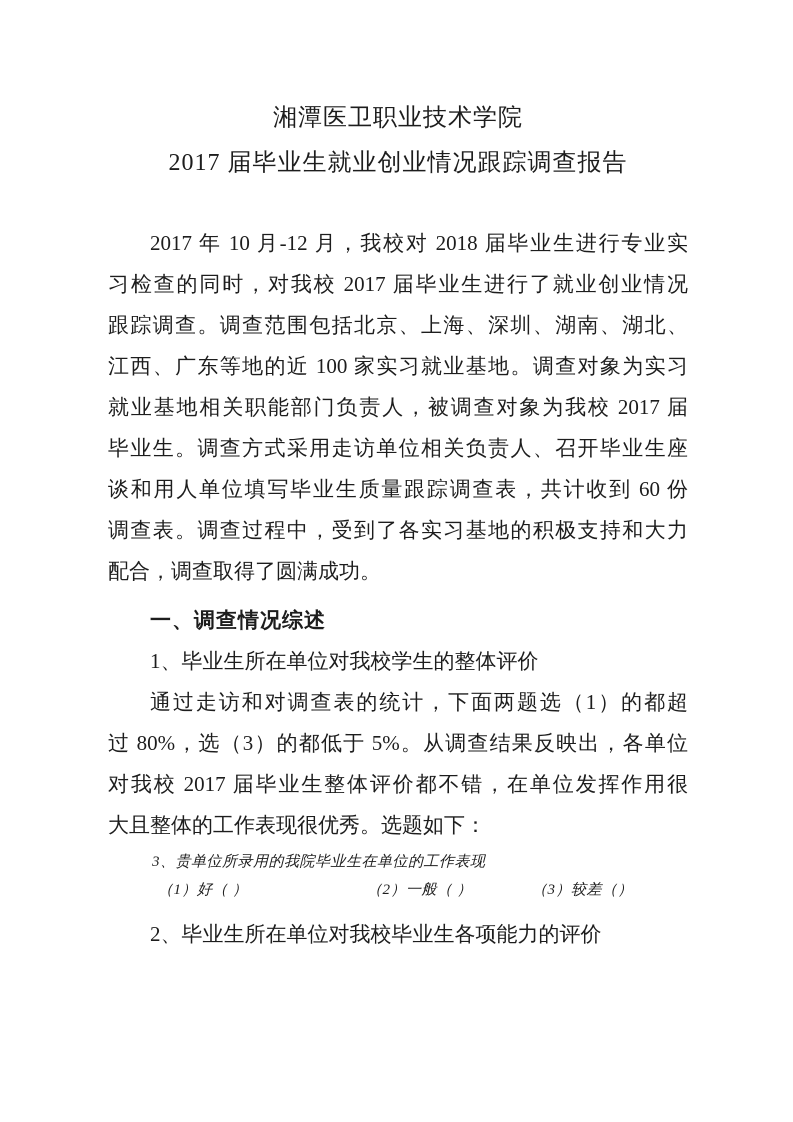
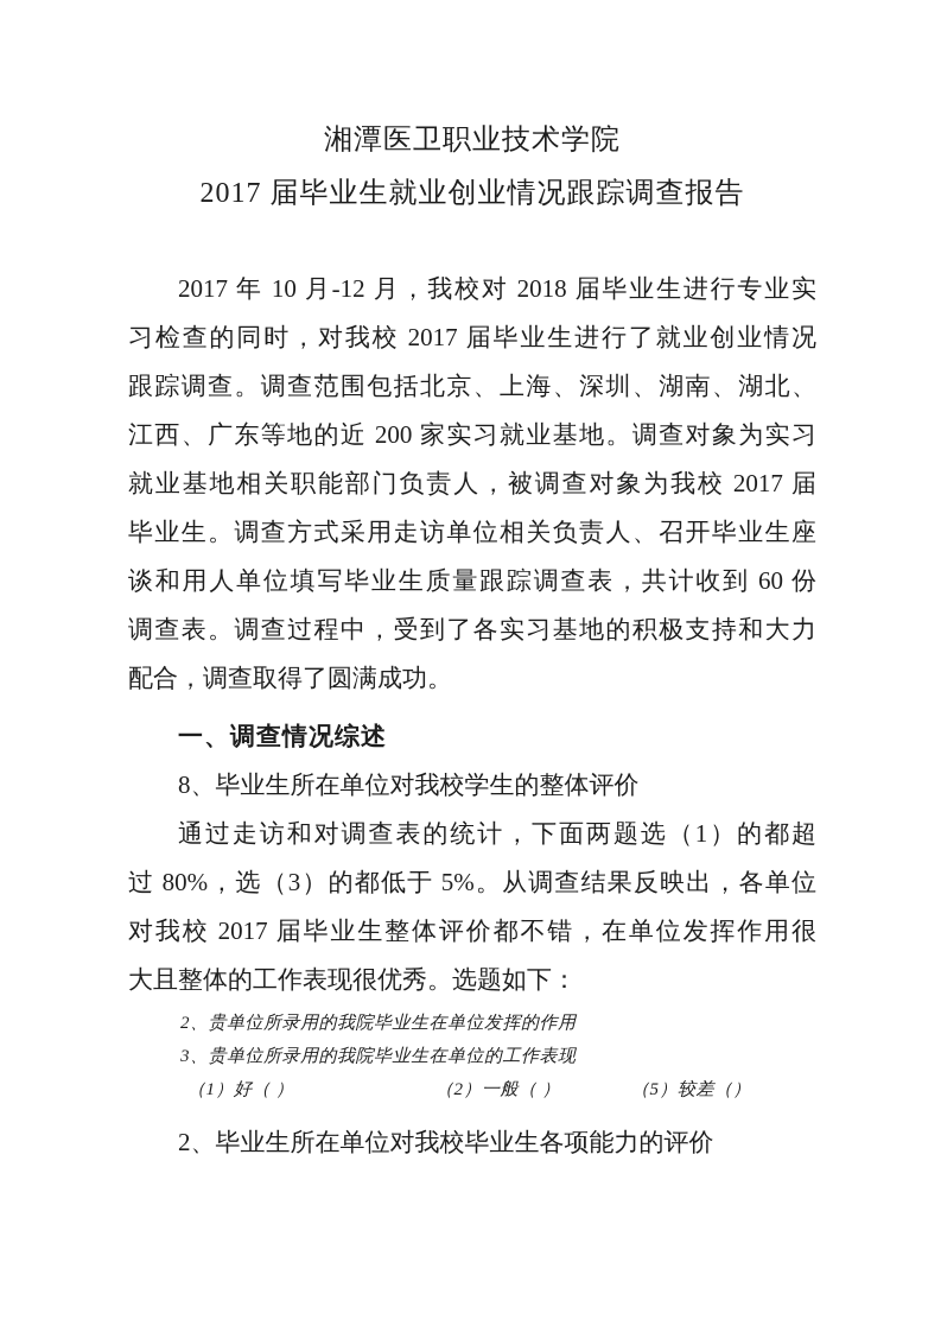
  湘潭医卫职业技术学院
  2017 届毕业生就业创业情况跟踪调查报告
  2017 年 10 月-12 月，我校对 2018 届毕业生进行专业实
  习检查的同时，对我校 2017 届毕业生进行了就业创业情况
  跟踪调查。调查范围包括北京、上海、深圳、湖南、湖北、
- 江西、广东等地的近 100 家实习就业基地。调查对象为实习
+ 江西、广东等地的近 200 家实习就业基地。调查对象为实习
  就业基地相关职能部门负责人，被调查对象为我校 2017 届
  毕业生。调查方式采用走访单位相关负责人、召开毕业生座
  谈和用人单位填写毕业生质量跟踪调查表，共计收到 60 份
  调查表。调查过程中，受到了各实习基地的积极支持和大力
  配合，调查取得了圆满成功。
  一、调查情况综述
- 1、毕业生所在单位对我校学生的整体评价
+ 8、毕业生所在单位对我校学生的整体评价
  通过走访和对调查表的统计，下面两题选（1）的都超
  过 80%，选（3）的都低于 5%。从调查结果反映出，各单位
  对我校 2017 届毕业生整体评价都不错，在单位发挥作用很
  大且整体的工作表现很优秀。选题如下：
+ 2、贵单位所录用的我院毕业生在单位发挥的作用
  3、贵单位所录用的我院毕业生在单位的工作表现
  （1）好（ ）
  （2）一般（ ）
- （3）较差（）
+ （5）较差（）
  2、毕业生所在单位对我校毕业生各项能力的评价
